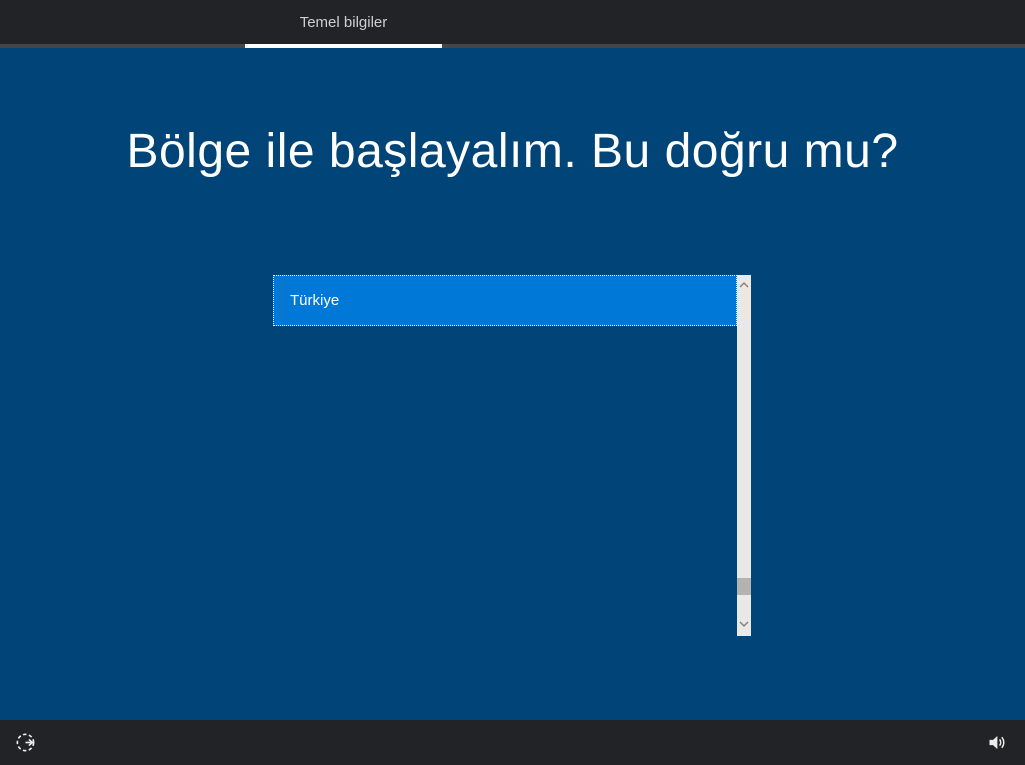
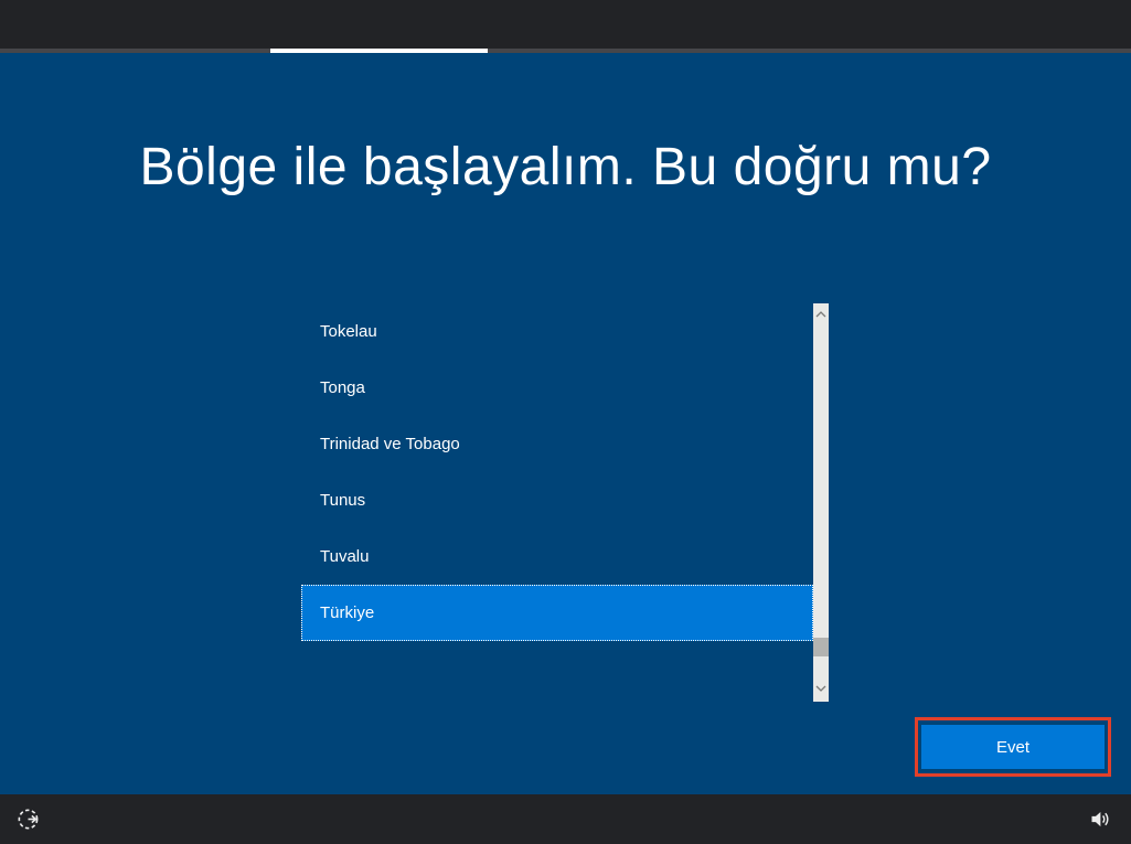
- Temel bilgiler
  Bölge ile başlayalım. Bu doğru mu?
+ Tokelau
+ Tonga
+ Trinidad ve Tobago
+ Tunus
+ Tuvalu
  Türkiye
+ Evet
